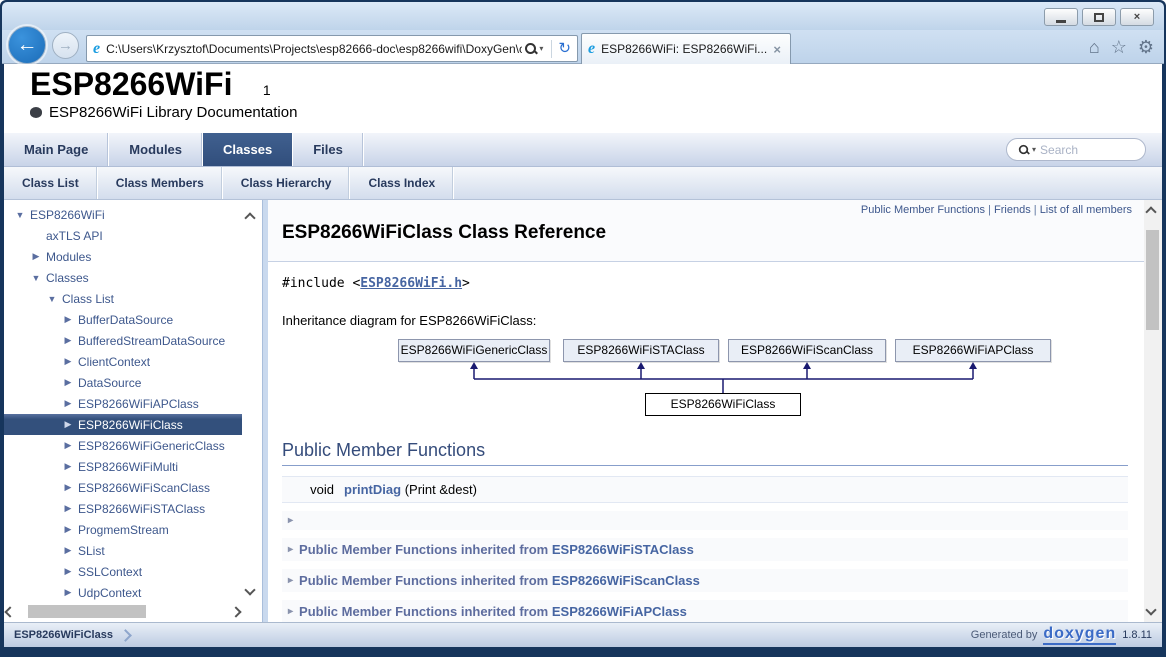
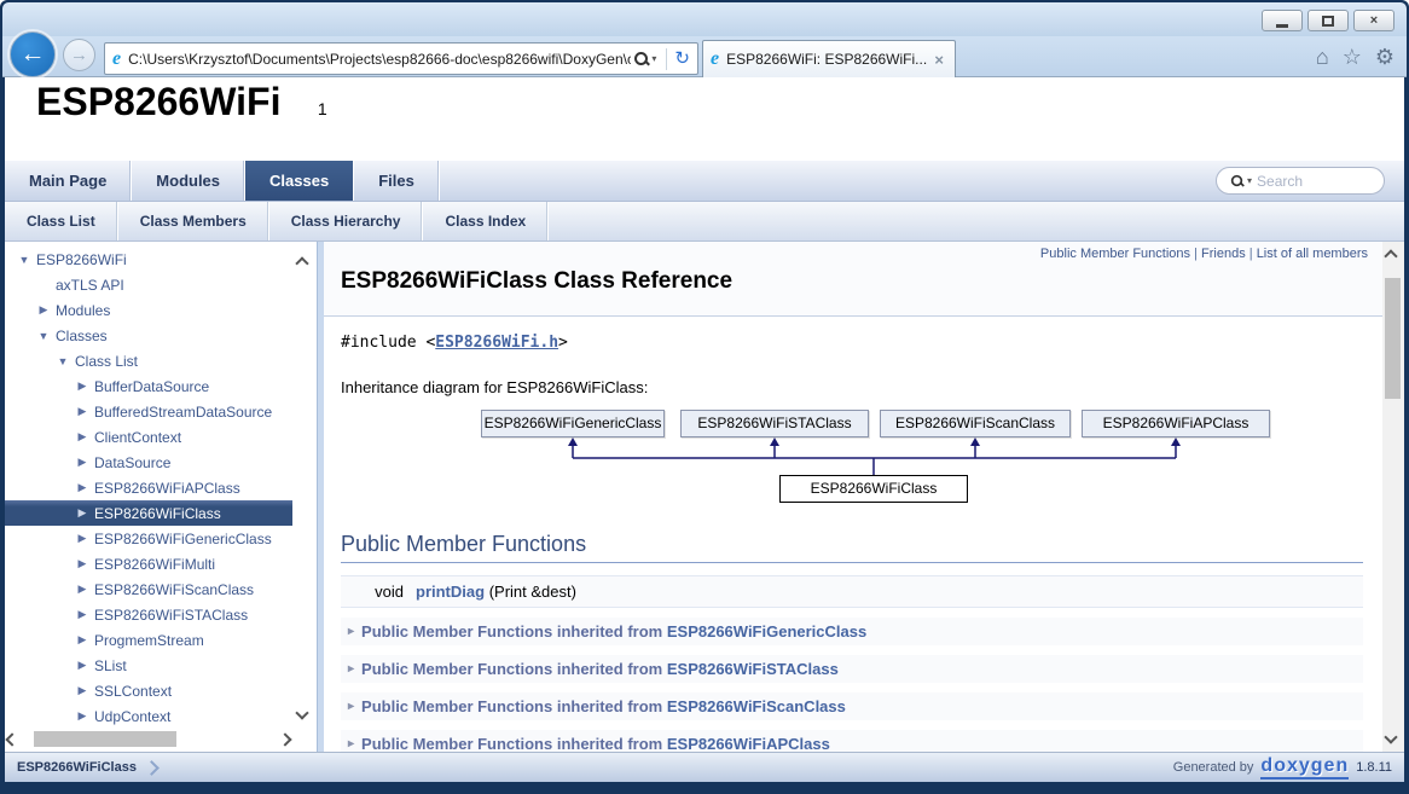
  ×
  ←
  →
  e
  C:\Users\Krzysztof\Documents\Projects\esp82666-doc\esp8266wifi\DoxyGen\c
  ▾
  ↻
  e
  ESP8266WiFi: ESP8266WiFi...
  ×
  ⌂
  ☆
  ⚙
  ESP8266WiFi 1
- ESP8266WiFi Library Documentation
  Main Page
  Modules
  Classes
  Files
  ▾
  Search
  Class List
  Class Members
  Class Hierarchy
  Class Index
  ▼
  ESP8266WiFi
  axTLS API
  ▶
  Modules
  ▼
  Classes
  ▼
  Class List
  ▶
  BufferDataSource
  ▶
  BufferedStreamDataSource
  ▶
  ClientContext
  ▶
  DataSource
  ▶
  ESP8266WiFiAPClass
  ▶
  ESP8266WiFiClass
  ▶
  ESP8266WiFiGenericClass
  ▶
  ESP8266WiFiMulti
  ▶
  ESP8266WiFiScanClass
  ▶
  ESP8266WiFiSTAClass
  ▶
  ProgmemStream
  ▶
  SList
  ▶
  SSLContext
  ▶
  UdpContext
  Public Member Functions | Friends | List of all members
  ESP8266WiFiClass Class Reference
  #include <ESP8266WiFi.h>
  Inheritance diagram for ESP8266WiFiClass:
  ESP8266WiFiGenericClass
  ESP8266WiFiSTAClass
  ESP8266WiFiScanClass
  ESP8266WiFiAPClass
  ESP8266WiFiClass
  Public Member Functions
  void
  printDiag (Print &dest)
  ▸
+ Public Member Functions inherited from ESP8266WiFiGenericClass
  ▸
  Public Member Functions inherited from ESP8266WiFiSTAClass
  ▸
  Public Member Functions inherited from ESP8266WiFiScanClass
  ▸
  Public Member Functions inherited from ESP8266WiFiAPClass
  ESP8266WiFiClass
  Generated by
  doxygen
  1.8.11
